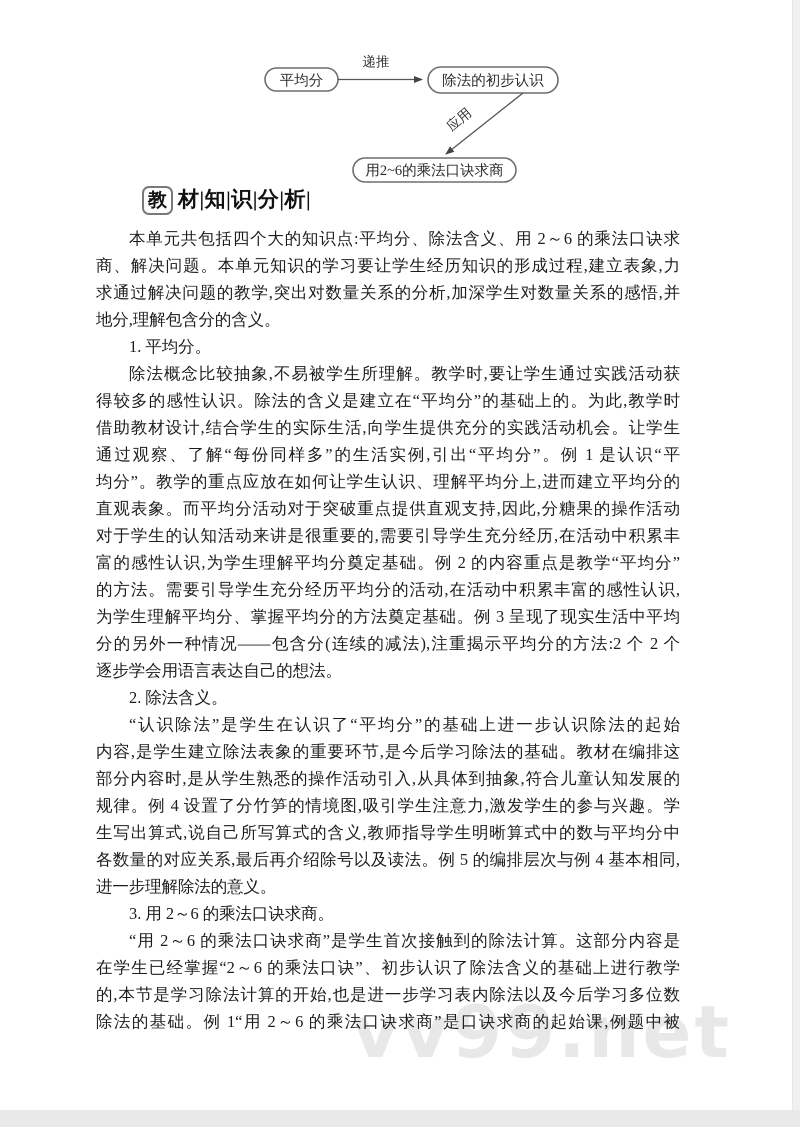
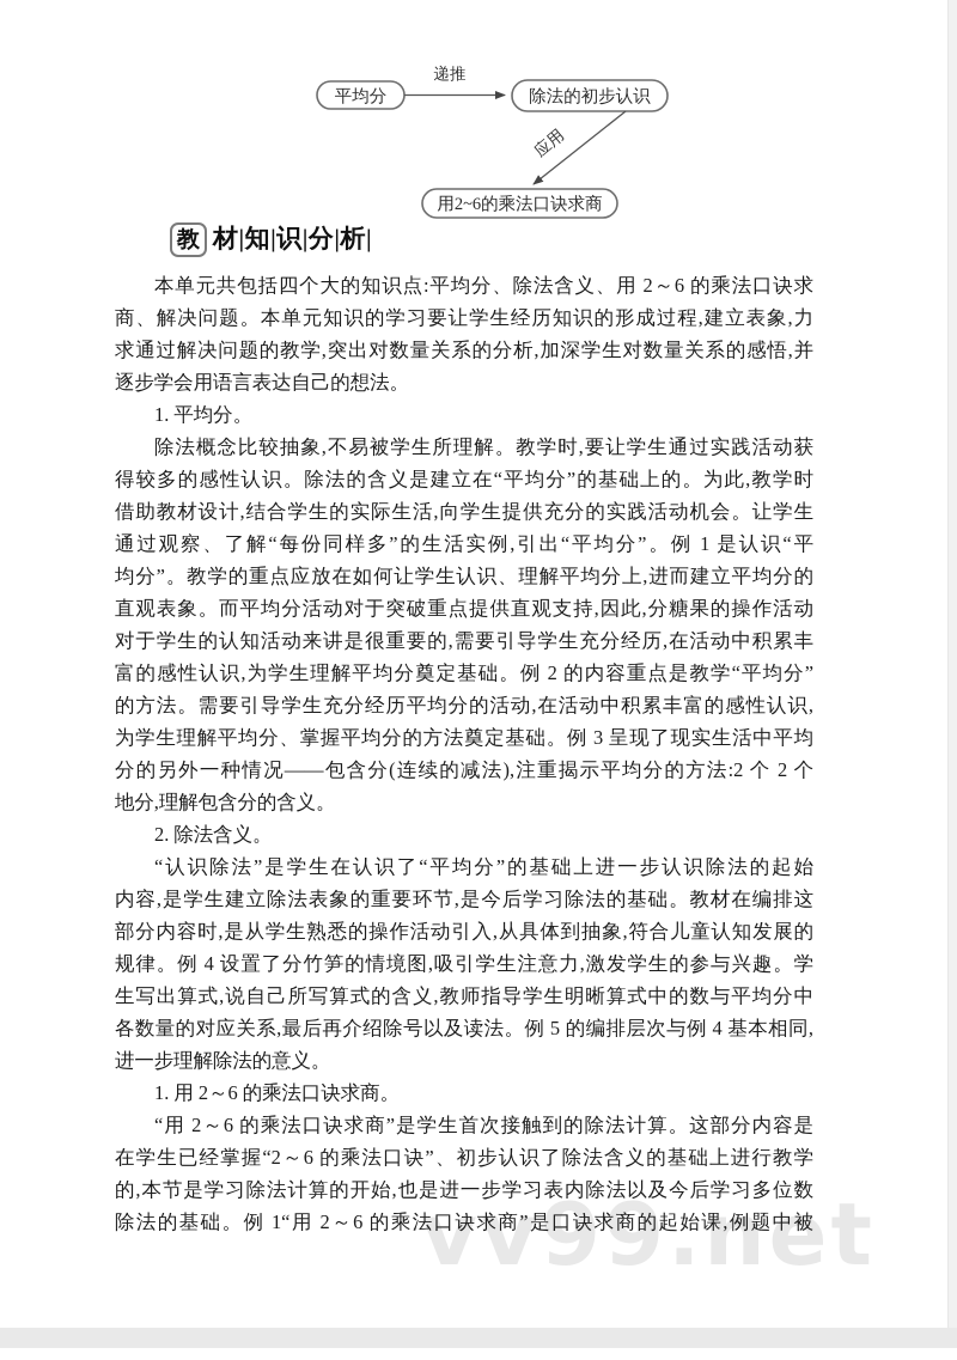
  vv99.net
  平均分
  递推
  除法的初步认识
  用2~6的乘法口诀求商
  教
  材|知|识|分|析|
  本单元共包括四个大的知识点:平均分、除法含义、用 2～6 的乘法口诀求
  商、解决问题。本单元知识的学习要让学生经历知识的形成过程,建立表象,力
  求通过解决问题的教学,突出对数量关系的分析,加深学生对数量关系的感悟,并
- 地分,理解包含分的含义。
+ 逐步学会用语言表达自己的想法。
  1. 平均分。
  除法概念比较抽象,不易被学生所理解。教学时,要让学生通过实践活动获
  得较多的感性认识。除法的含义是建立在“平均分”的基础上的。为此,教学时
  借助教材设计,结合学生的实际生活,向学生提供充分的实践活动机会。让学生
  通过观察、了解“每份同样多”的生活实例,引出“平均分”。例 1 是认识“平
  均分”。教学的重点应放在如何让学生认识、理解平均分上,进而建立平均分的
  直观表象。而平均分活动对于突破重点提供直观支持,因此,分糖果的操作活动
  对于学生的认知活动来讲是很重要的,需要引导学生充分经历,在活动中积累丰
  富的感性认识,为学生理解平均分奠定基础。例 2 的内容重点是教学“平均分”
  的方法。需要引导学生充分经历平均分的活动,在活动中积累丰富的感性认识,
  为学生理解平均分、掌握平均分的方法奠定基础。例 3 呈现了现实生活中平均
  分的另外一种情况——包含分(连续的减法),注重揭示平均分的方法:2 个 2 个
- 逐步学会用语言表达自己的想法。
+ 地分,理解包含分的含义。
  2. 除法含义。
  “认识除法”是学生在认识了“平均分”的基础上进一步认识除法的起始
  内容,是学生建立除法表象的重要环节,是今后学习除法的基础。教材在编排这
  部分内容时,是从学生熟悉的操作活动引入,从具体到抽象,符合儿童认知发展的
  规律。例 4 设置了分竹笋的情境图,吸引学生注意力,激发学生的参与兴趣。学
  生写出算式,说自己所写算式的含义,教师指导学生明晰算式中的数与平均分中
  各数量的对应关系,最后再介绍除号以及读法。例 5 的编排层次与例 4 基本相同,
  进一步理解除法的意义。
- 3. 用 2～6 的乘法口诀求商。
+ 1. 用 2～6 的乘法口诀求商。
  “用 2～6 的乘法口诀求商”是学生首次接触到的除法计算。这部分内容是
  在学生已经掌握“2～6 的乘法口诀”、初步认识了除法含义的基础上进行教学
  的,本节是学习除法计算的开始,也是进一步学习表内除法以及今后学习多位数
  除法的基础。例 1“用 2～6 的乘法口诀求商”是口诀求商的起始课,例题中被
